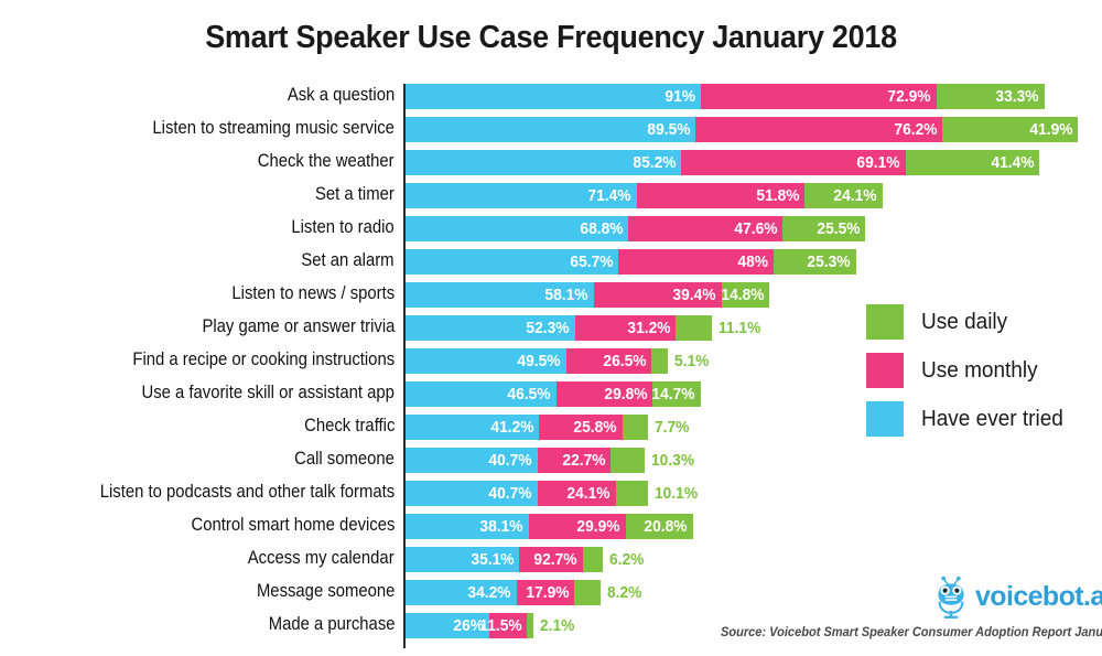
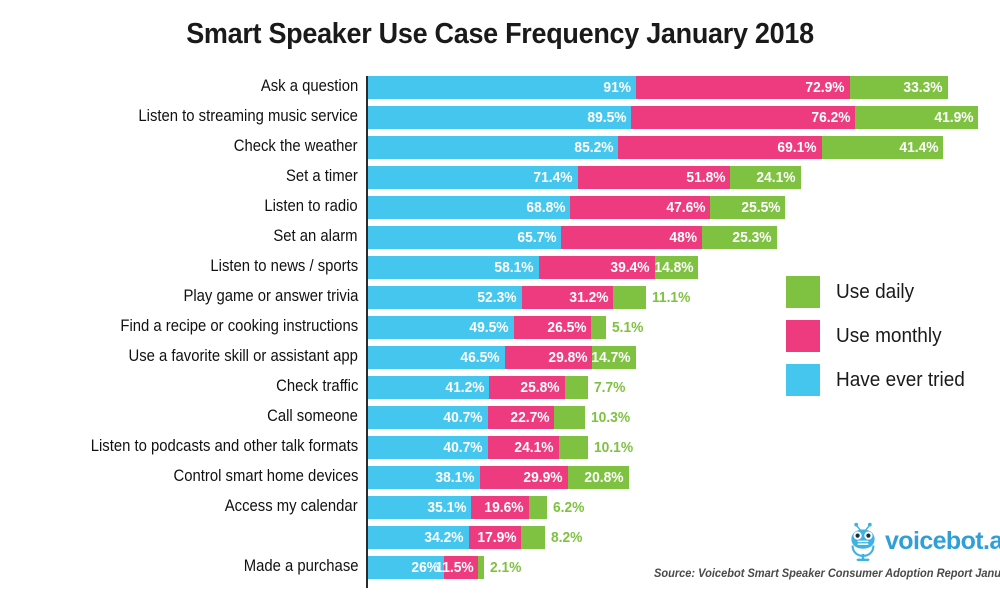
  Smart Speaker Use Case Frequency January 2018
  Ask a question
  91%
  72.9%
  33.3%
  Listen to streaming music service
  89.5%
  76.2%
  41.9%
  Check the weather
  85.2%
  69.1%
  41.4%
  Set a timer
  71.4%
  51.8%
  24.1%
  Listen to radio
  68.8%
  47.6%
  25.5%
  Set an alarm
  65.7%
  48%
  25.3%
  Listen to news / sports
  58.1%
  39.4%
  14.8%
  Play game or answer trivia
  52.3%
  31.2%
  11.1%
  Find a recipe or cooking instructions
  49.5%
  26.5%
  5.1%
  Use a favorite skill or assistant app
  46.5%
  29.8%
  14.7%
  Check traffic
  41.2%
  25.8%
  7.7%
  Call someone
  40.7%
  22.7%
  10.3%
  Listen to podcasts and other talk formats
  40.7%
  24.1%
  10.1%
  Control smart home devices
  38.1%
  29.9%
  20.8%
  Access my calendar
  35.1%
- 92.7%
+ 19.6%
  6.2%
- Message someone
  34.2%
  17.9%
  8.2%
  Made a purchase
  26%
  11.5%
  2.1%
  Use daily
  Use monthly
  Have ever tried
  Source: Voicebot Smart Speaker Consumer Adoption Report Janu
  voicebot.a
